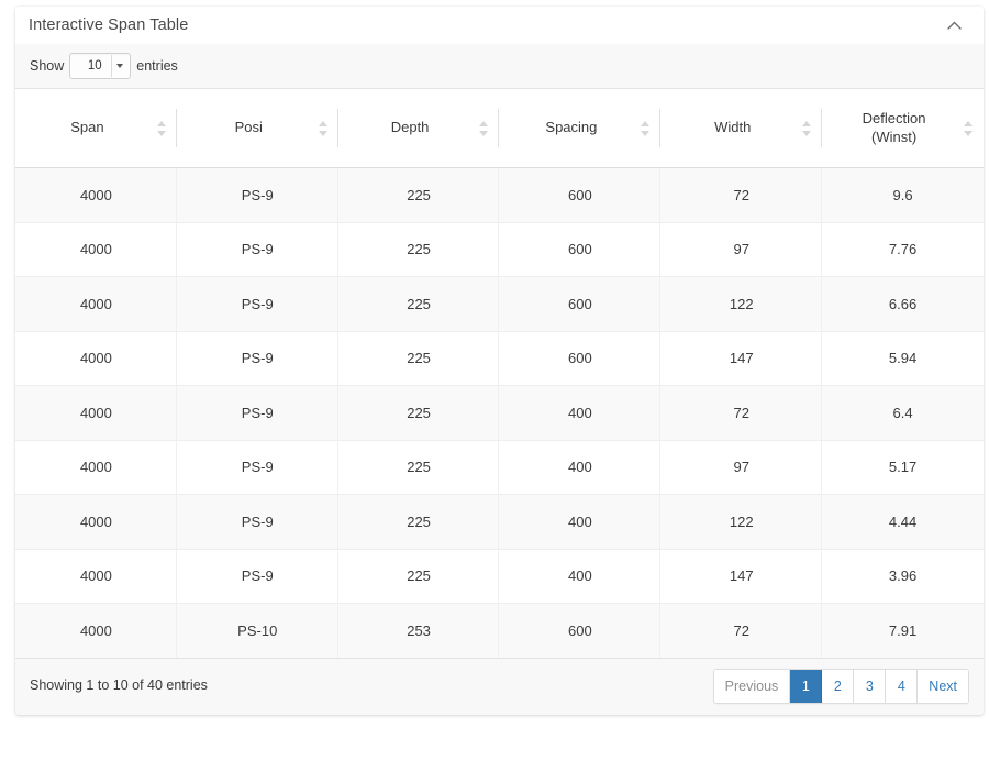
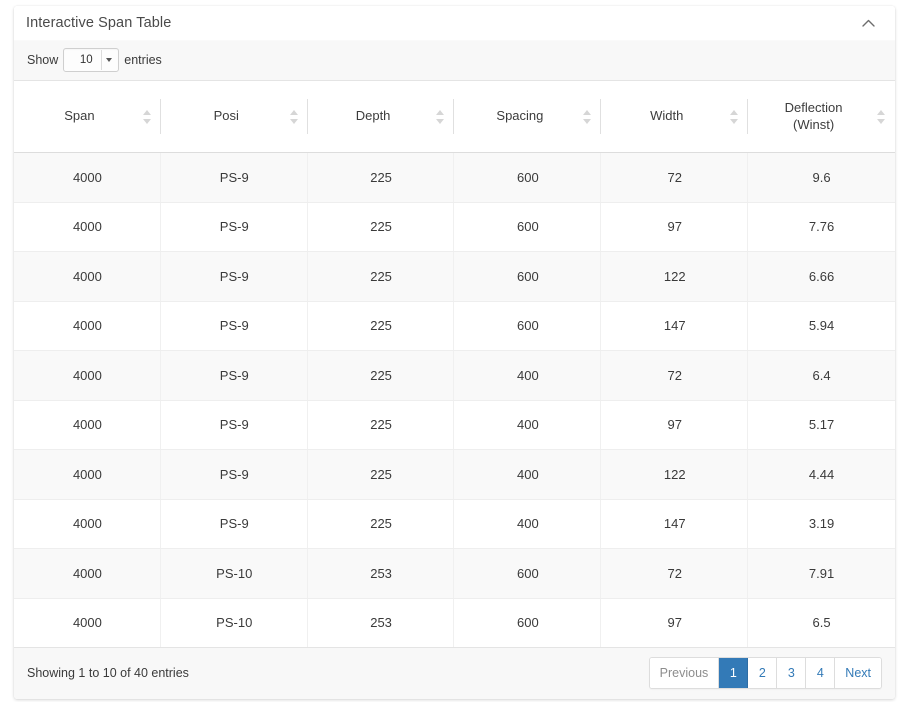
  Interactive Span Table
  Show
  10
  entries
  Span	Posi	Depth	Spacing	Width	Deflection(Winst)
  4000	PS-9	225	600	72	9.6
  4000	PS-9	225	600	97	7.76
  4000	PS-9	225	600	122	6.66
  4000	PS-9	225	600	147	5.94
  4000	PS-9	225	400	72	6.4
  4000	PS-9	225	400	97	5.17
  4000	PS-9	225	400	122	4.44
- 4000	PS-9	225	400	147	3.96
+ 4000	PS-9	225	400	147	3.19
  4000	PS-10	253	600	72	7.91
+ 4000	PS-10	253	600	97	6.5
  Showing 1 to 10 of 40 entries
  Previous
  1
  2
  3
  4
  Next
